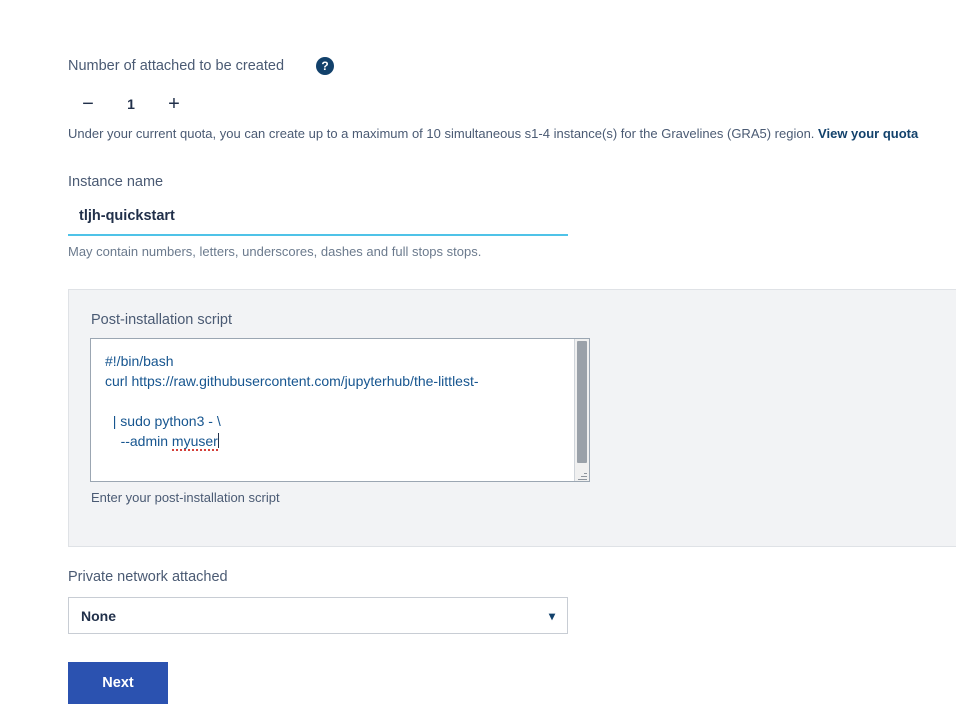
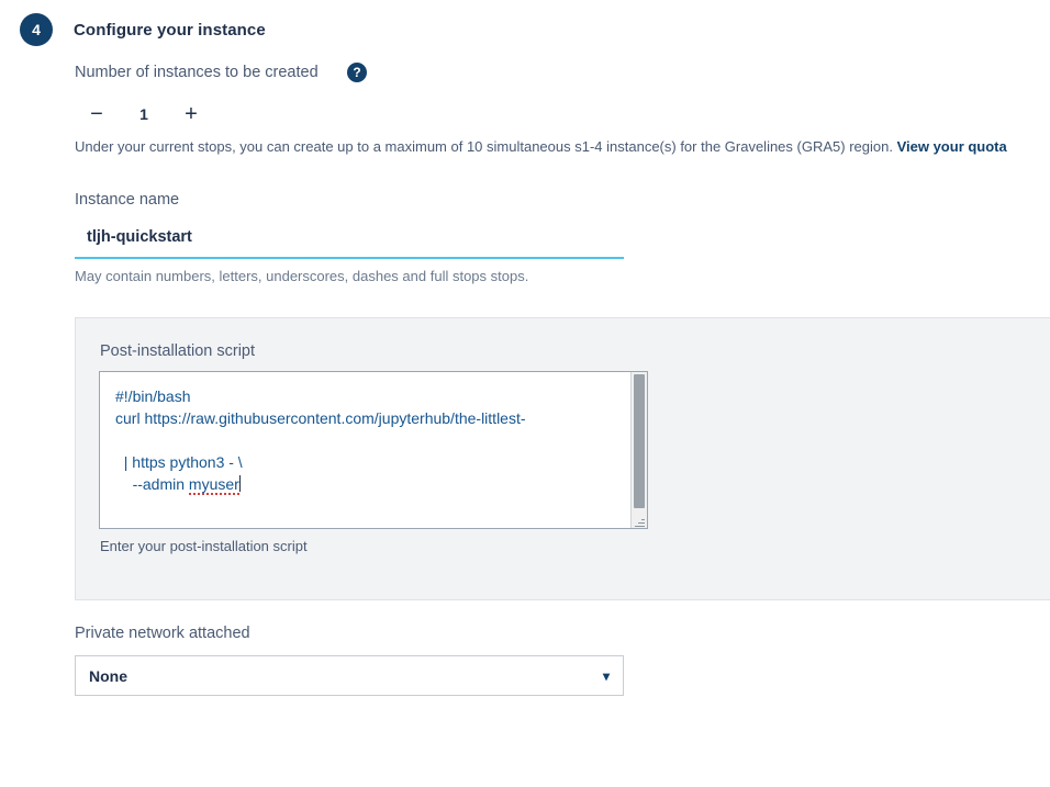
+ 4
+ Configure your instance
- Number of attached to be created
+ Number of instances to be created
  ?
  −
  1
  +
- Under your current quota, you can create up to a maximum of 10 simultaneous s1-4 instance(s) for the Gravelines (GRA5) region. View your quota
+ Under your current stops, you can create up to a maximum of 10 simultaneous s1-4 instance(s) for the Gravelines (GRA5) region. View your quota
  Instance name
  tljh-quickstart
  May contain numbers, letters, underscores, dashes and full stops stops.
  Post-installation script
  #!/bin/bash
  curl https://raw.githubusercontent.com/jupyterhub/the-littlest-
- | sudo python3 - \
+ | https python3 - \
  --admin myuser
  Enter your post-installation script
  Private network attached
  None
  ▾
- Next
